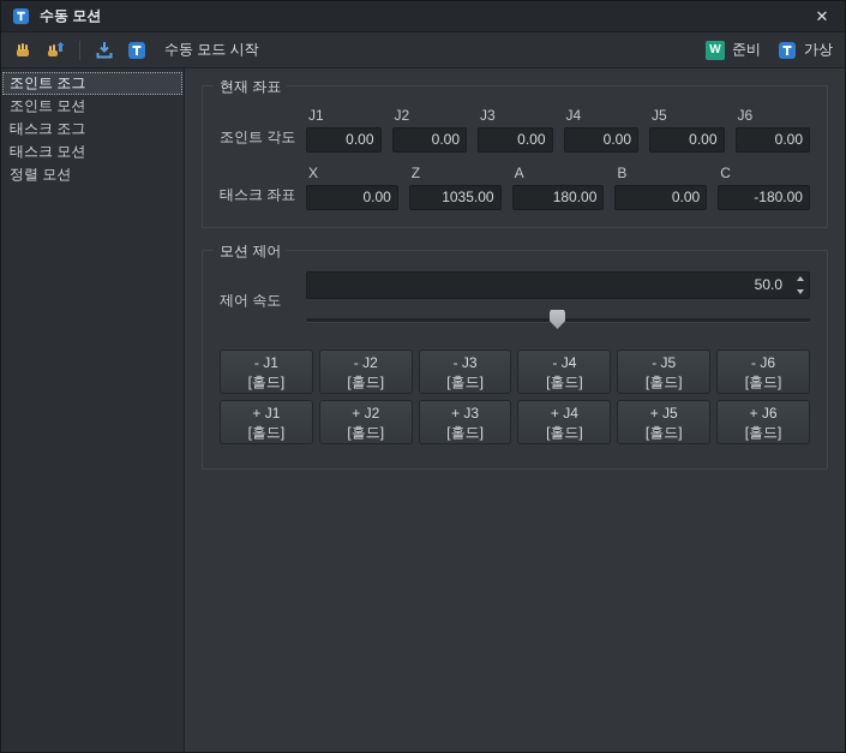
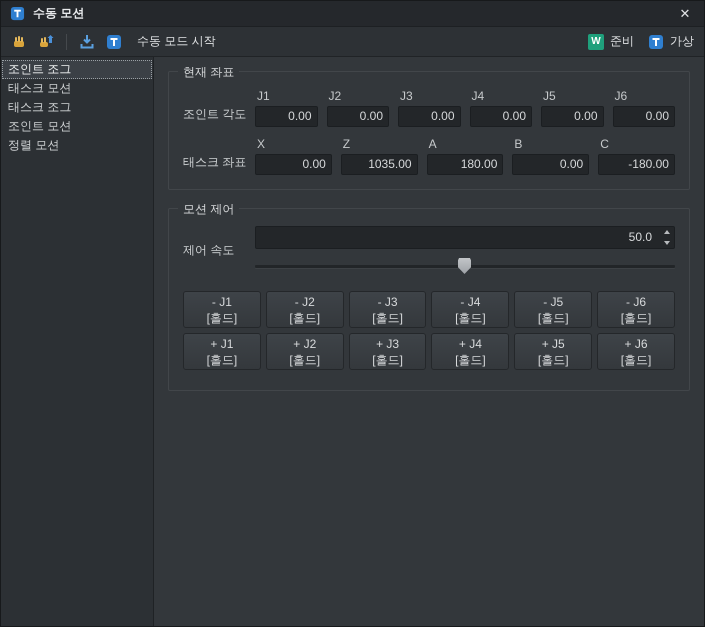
  수동 모션
  ✕
  수동 모드 시작
  W
  준비
  가상
  조인트 조그
- 조인트 모션
+ 태스크 모션
  태스크 조그
- 태스크 모션
+ 조인트 모션
  정렬 모션
  현재 좌표
  조인트 각도
  J1
  0.00
  J2
  0.00
  J3
  0.00
  J4
  0.00
  J5
  0.00
  J6
  0.00
  태스크 좌표
  X
  0.00
  Z
  1035.00
  A
  180.00
  B
  0.00
  C
  -180.00
  모션 제어
  제어 속도
  50.0
  - J1
  [홀드]
  - J2
  [홀드]
  - J3
  [홀드]
  - J4
  [홀드]
  - J5
  [홀드]
  - J6
  [홀드]
  + J1
  [홀드]
  + J2
  [홀드]
  + J3
  [홀드]
  + J4
  [홀드]
  + J5
  [홀드]
  + J6
  [홀드]
